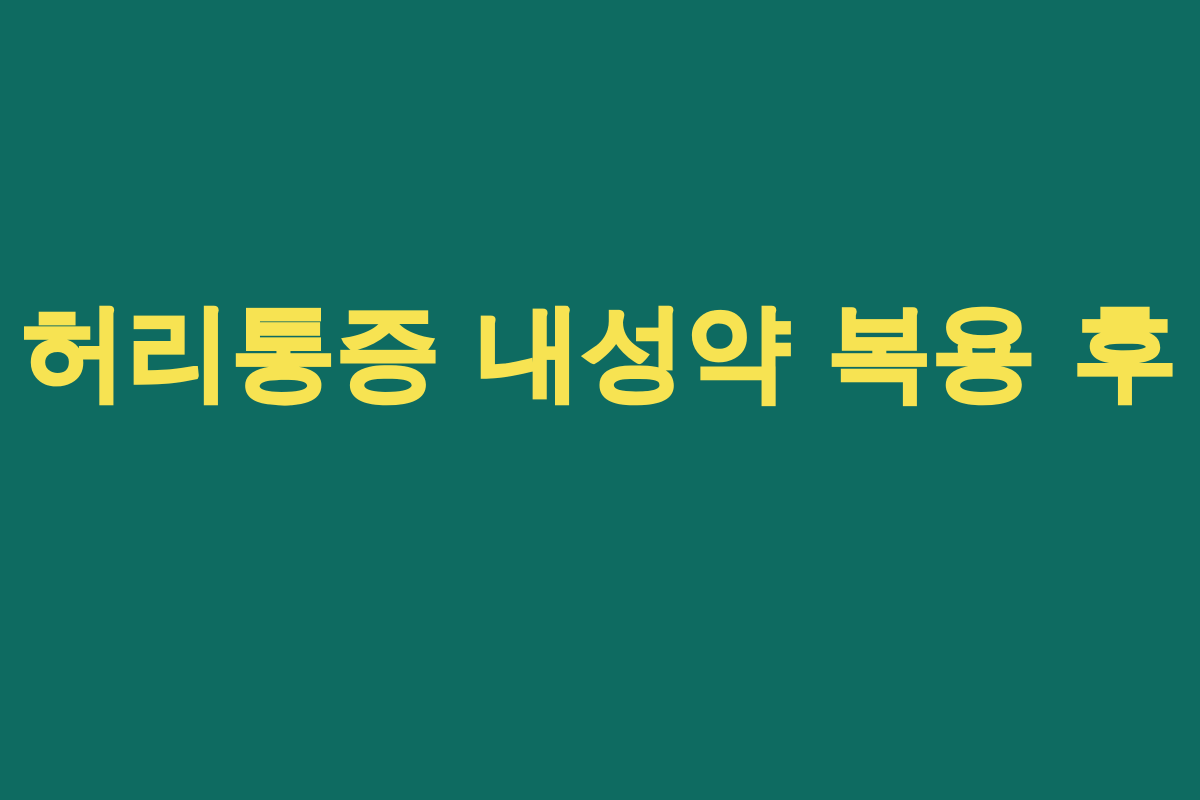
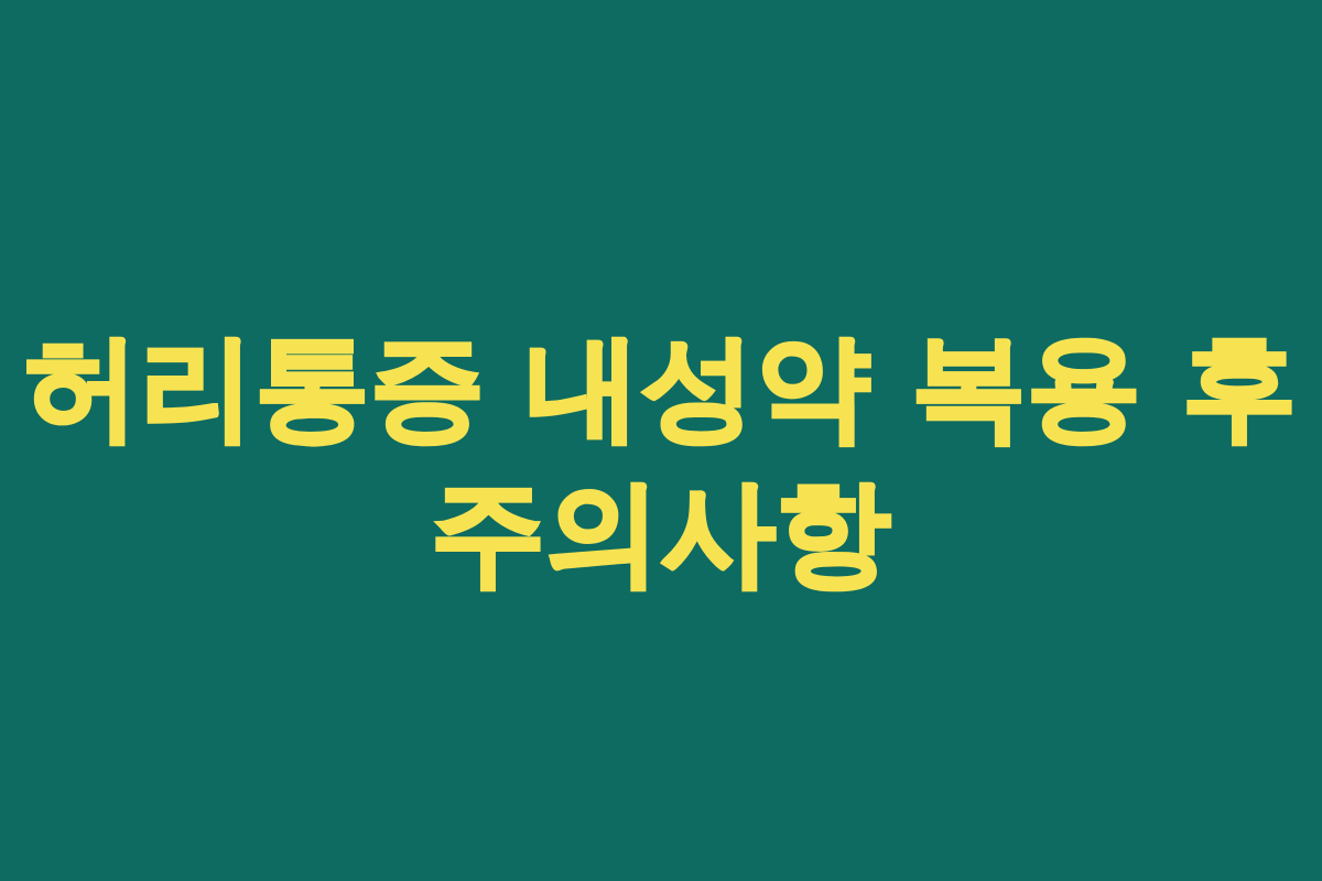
  허리통증 내성약 복용 후
+ 주의사항
